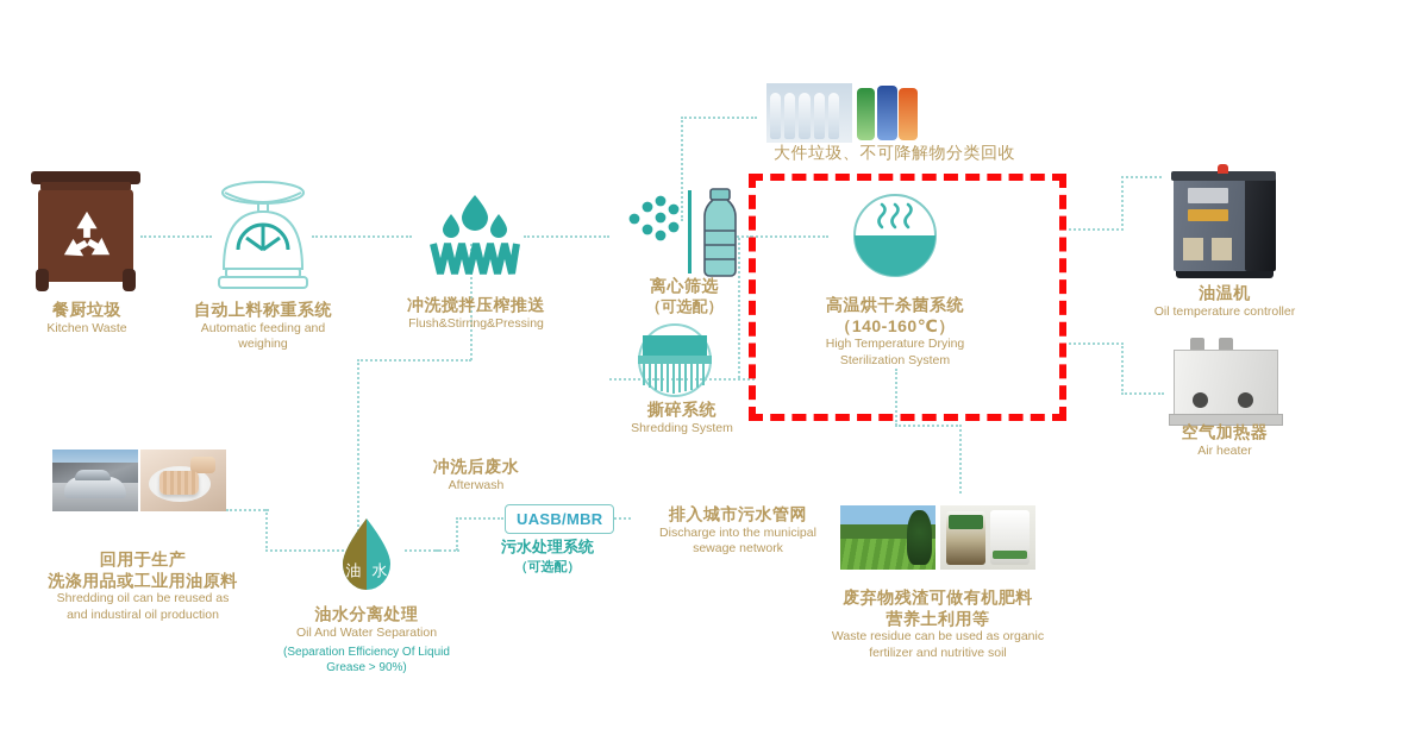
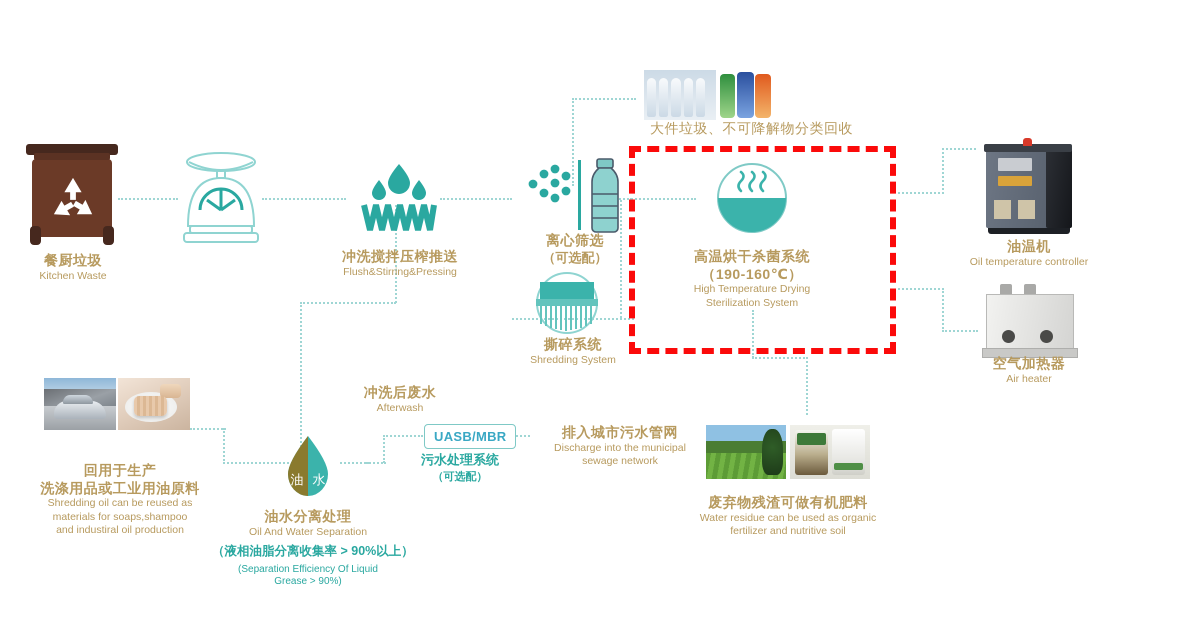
  餐厨垃圾
  Kitchen Waste
- 自动上料称重系统
- Automatic feeding and
- weighing
  冲洗搅拌压榨推送
  Flush&Stirring&Pressing
  离心筛选
  （可选配）
  撕碎系统
  Shredding System
  高温烘干杀菌系统
- （140-160℃）
+ （190-160℃）
  High Temperature Drying
  Sterilization System
  大件垃圾、不可降解物分类回收
  油温机
  Oil temperature controller
  空气加热器
  Air heater
  回用于生产
  洗涤用品或工业用油原料
  Shredding oil can be reused as
+ materials for soaps,shampoo
  and industiral oil production
  油
  水
  油水分离处理
  Oil And Water Separation
+ （液相油脂分离收集率 > 90%以上）
  (Separation Efficiency Of Liquid
  Grease > 90%)
  冲洗后废水
  Afterwash
  UASB/MBR
  污水处理系统
  （可选配）
  排入城市污水管网
  Discharge into the municipal
  sewage network
  废弃物残渣可做有机肥料
- 营养土利用等
- Waste residue can be used as organic
+ Water residue can be used as organic
  fertilizer and nutritive soil
